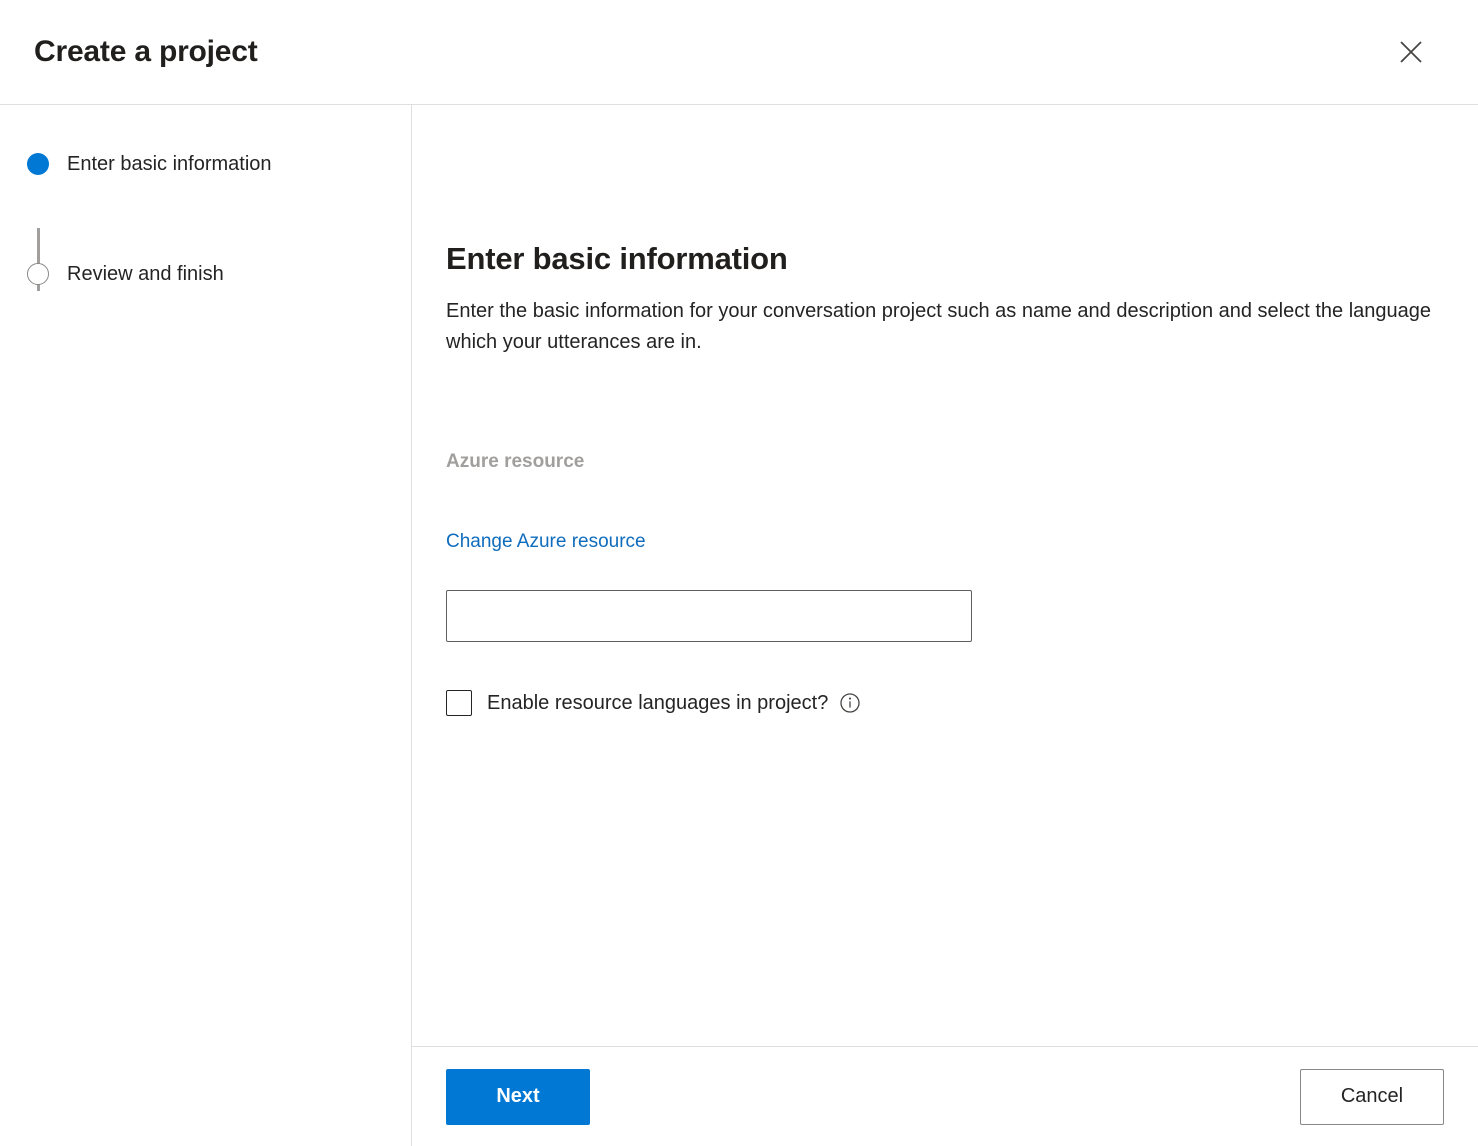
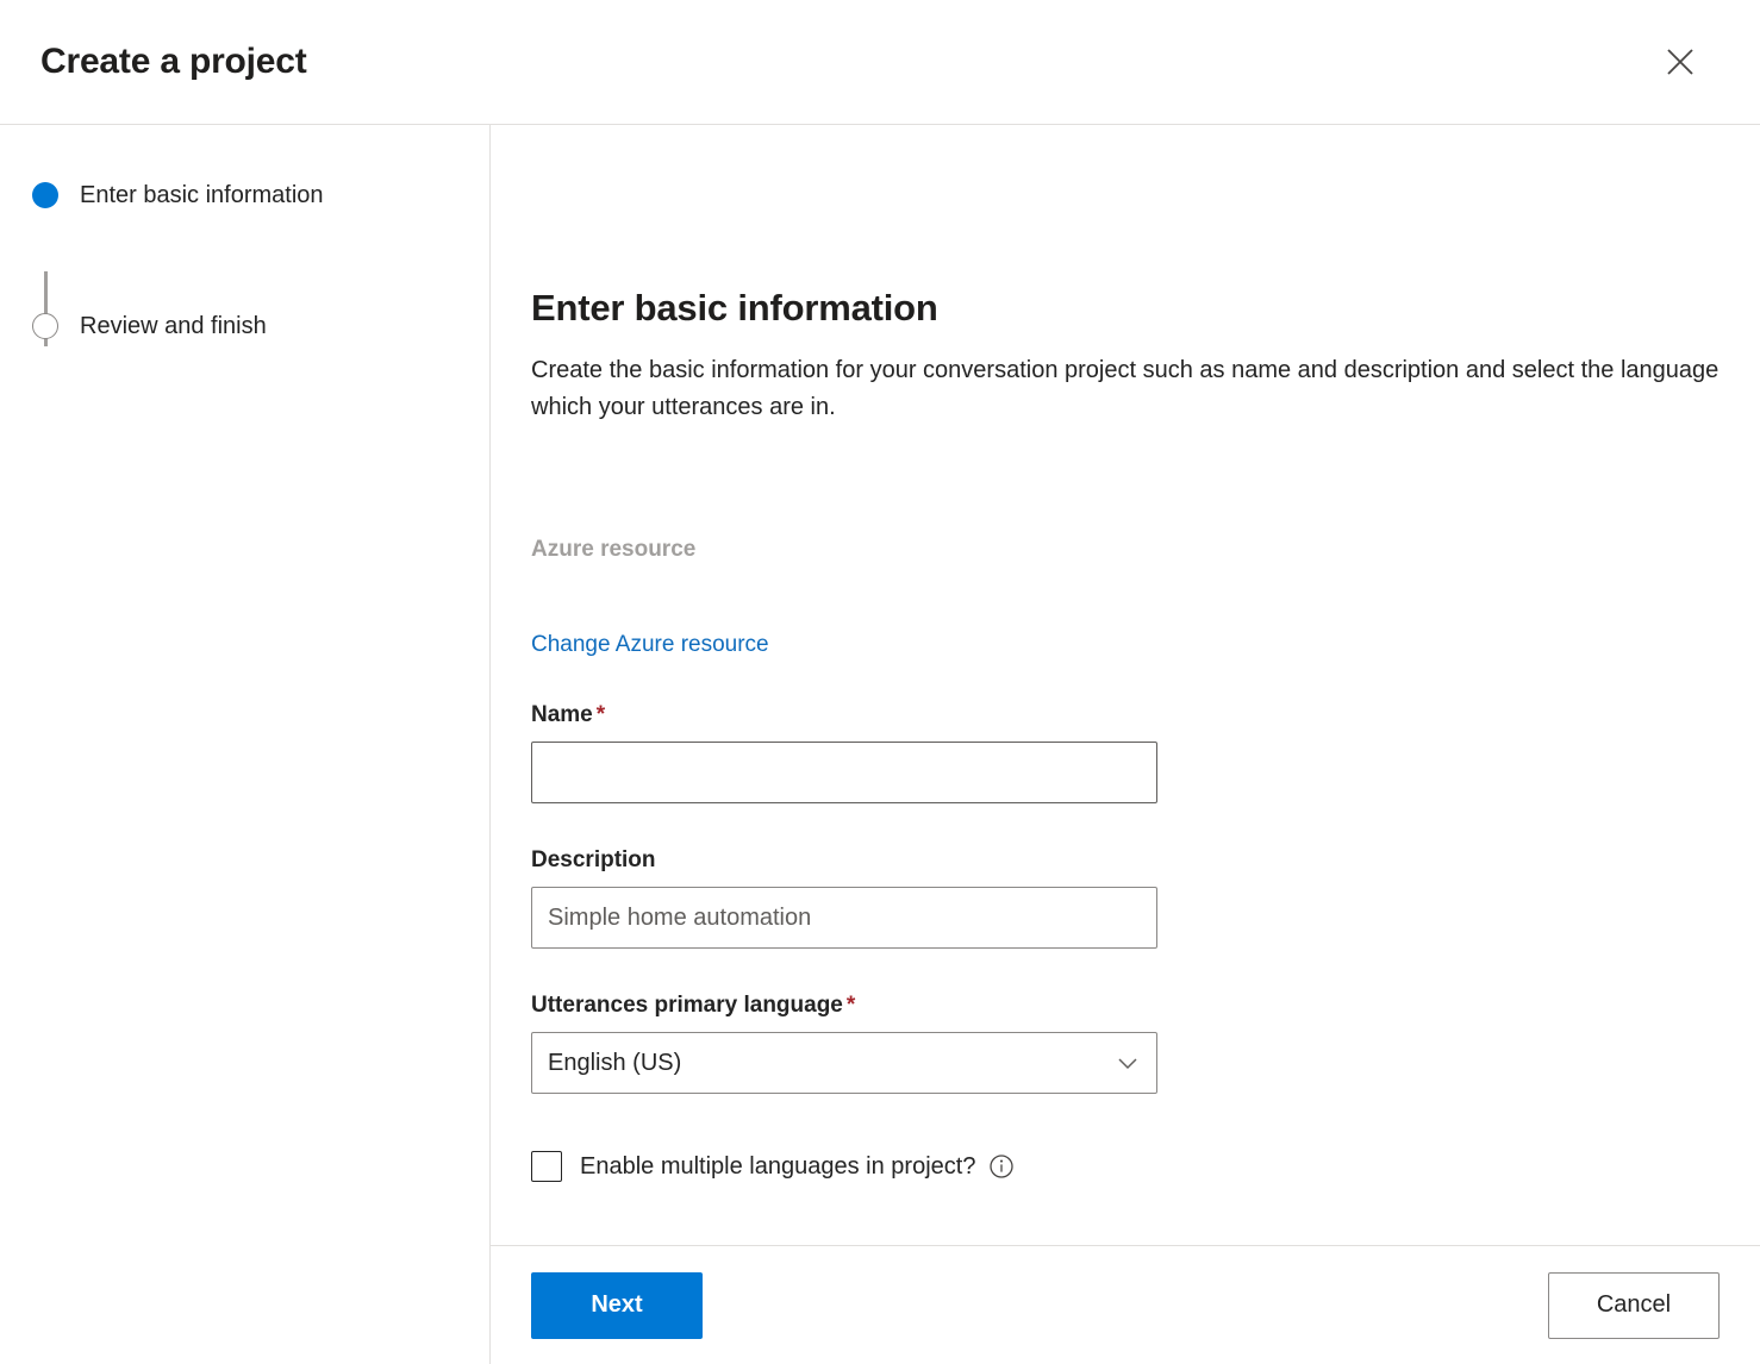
  Create a project
  Enter basic information
  Review and finish
  Enter basic information
- Enter the basic information for your conversation project such as name and description and select the language which your utterances are in.
+ Create the basic information for your conversation project such as name and description and select the language which your utterances are in.
  Azure resource
  Change Azure resource
+ Name *
+ Description
+ Simple home automation
+ Utterances primary language *
+ English (US)
- Enable resource languages in project?
+ Enable multiple languages in project?
  Next
  Cancel
